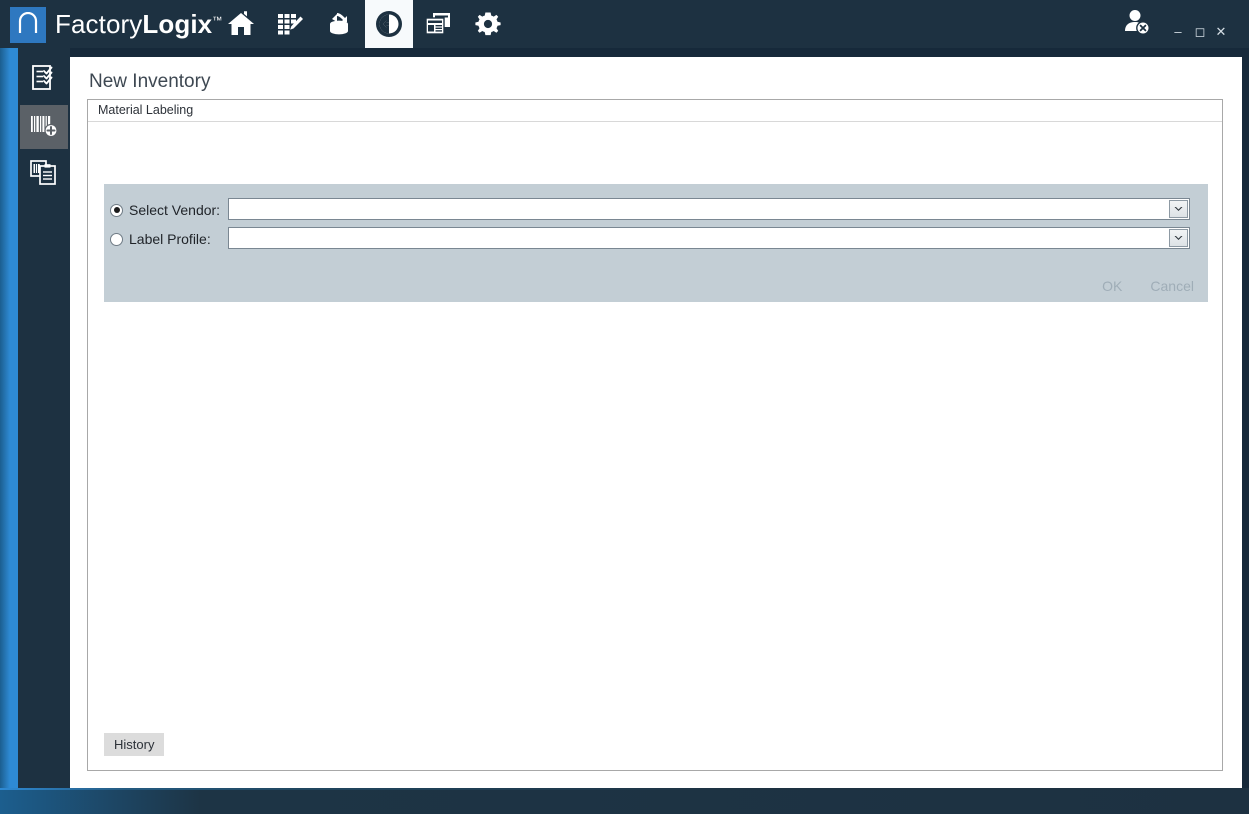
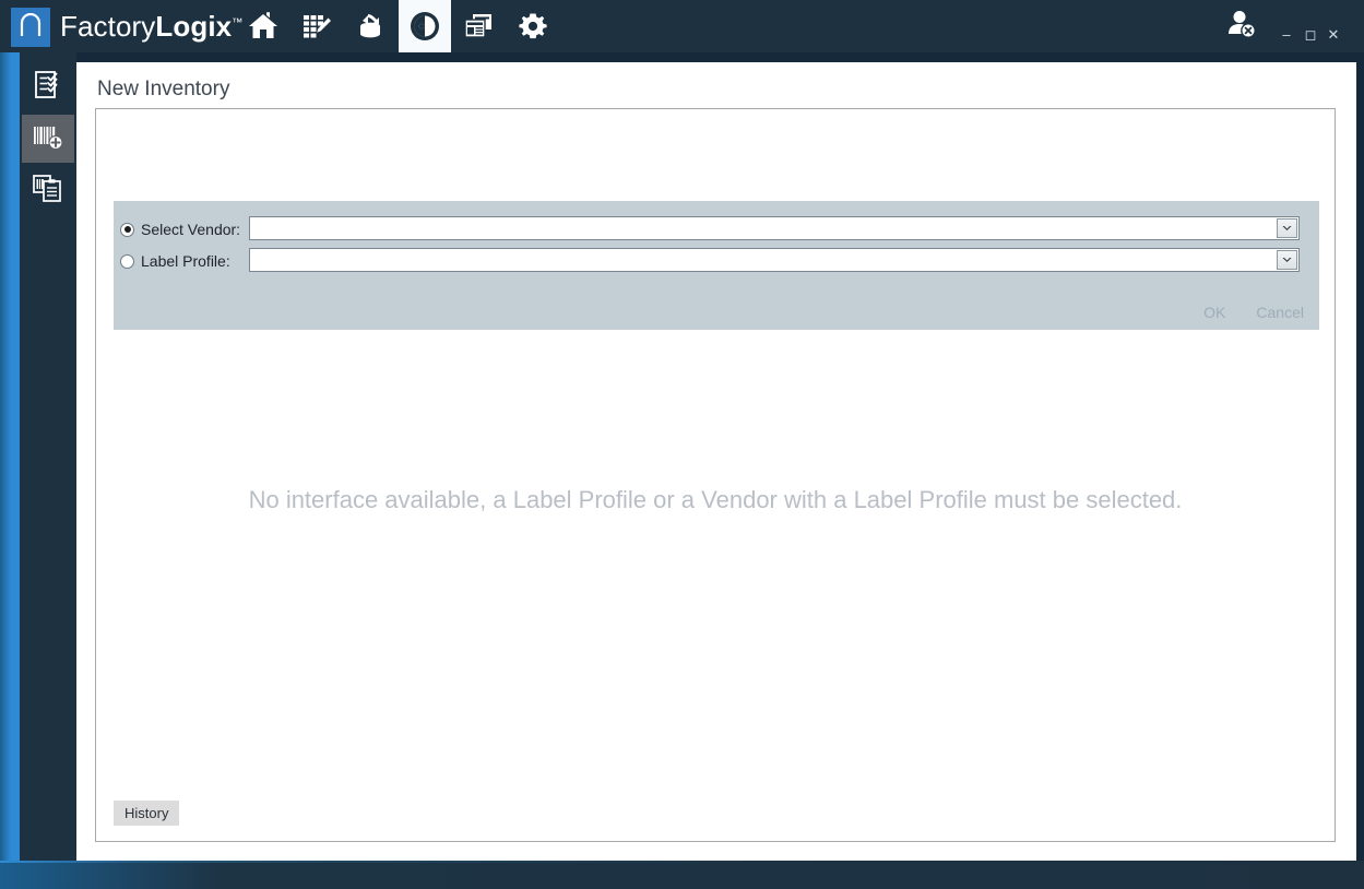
  FactoryLogix™
  –
  ◻
  ✕
  New Inventory
- Material Labeling
  Select Vendor:
  Label Profile:
  OK
  Cancel
+ No interface available, a Label Profile or a Vendor with a Label Profile must be selected.
  History
